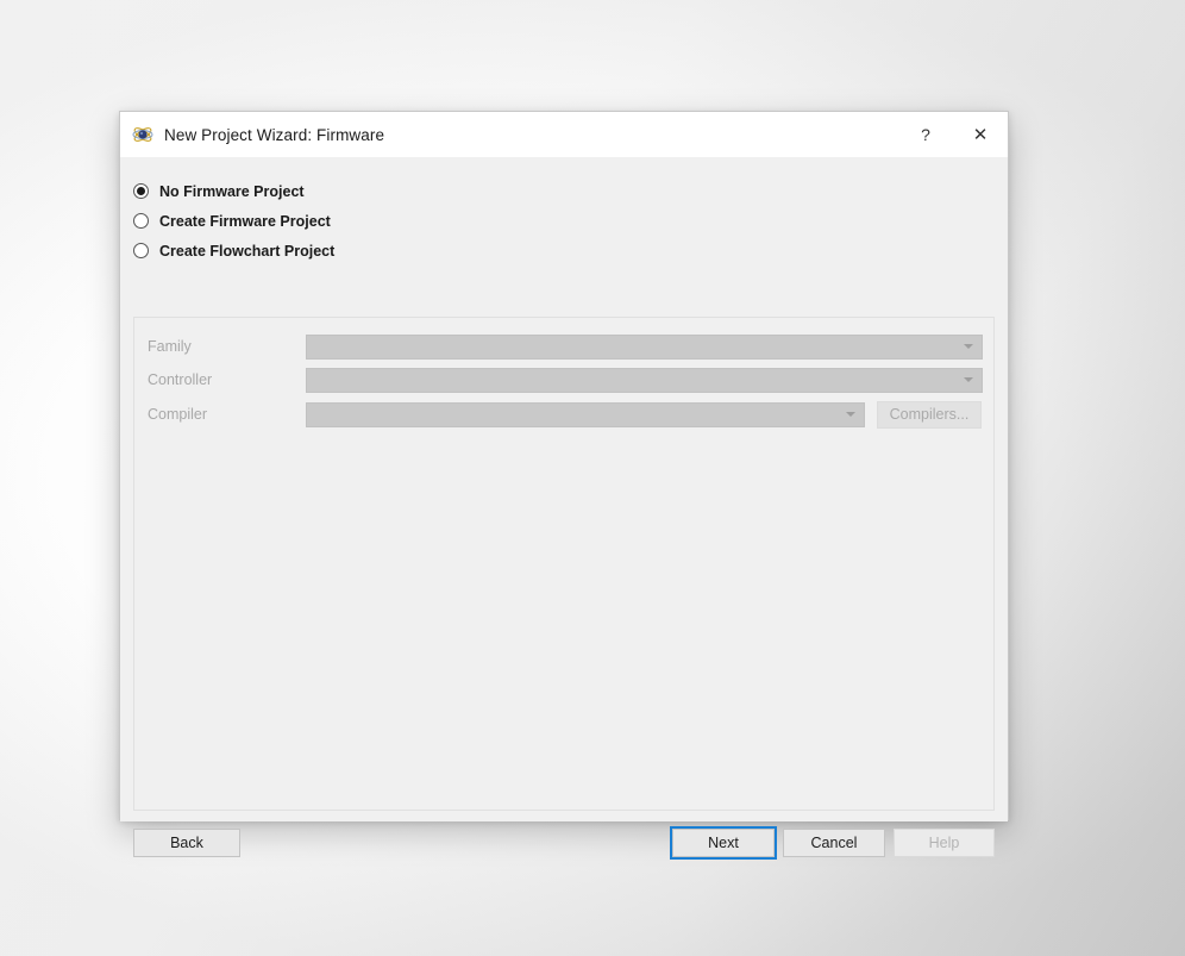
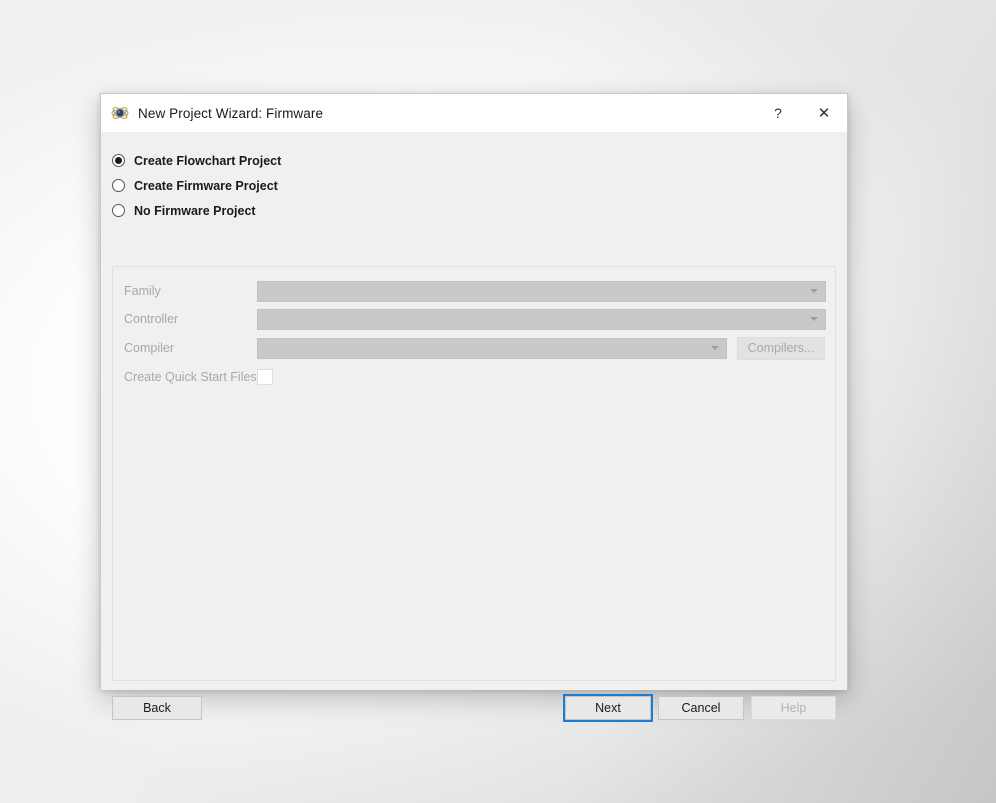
  New Project Wizard: Firmware
  ?
  ✕
- No Firmware Project
+ Create Flowchart Project
  Create Firmware Project
- Create Flowchart Project
+ No Firmware Project
  Family
  Controller
  Compiler
  Compilers...
+ Create Quick Start Files
  Back
  Next
  Cancel
  Help
